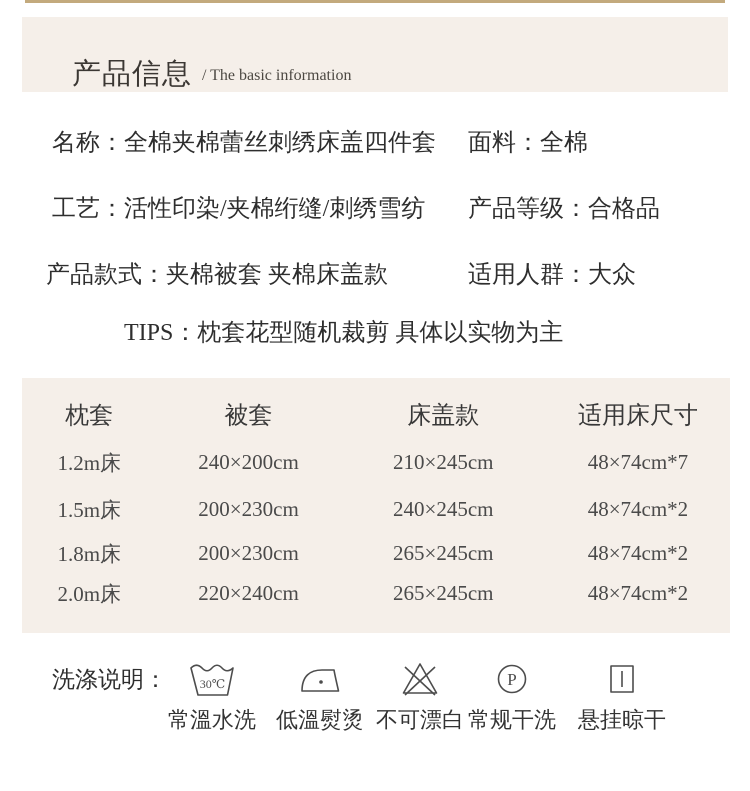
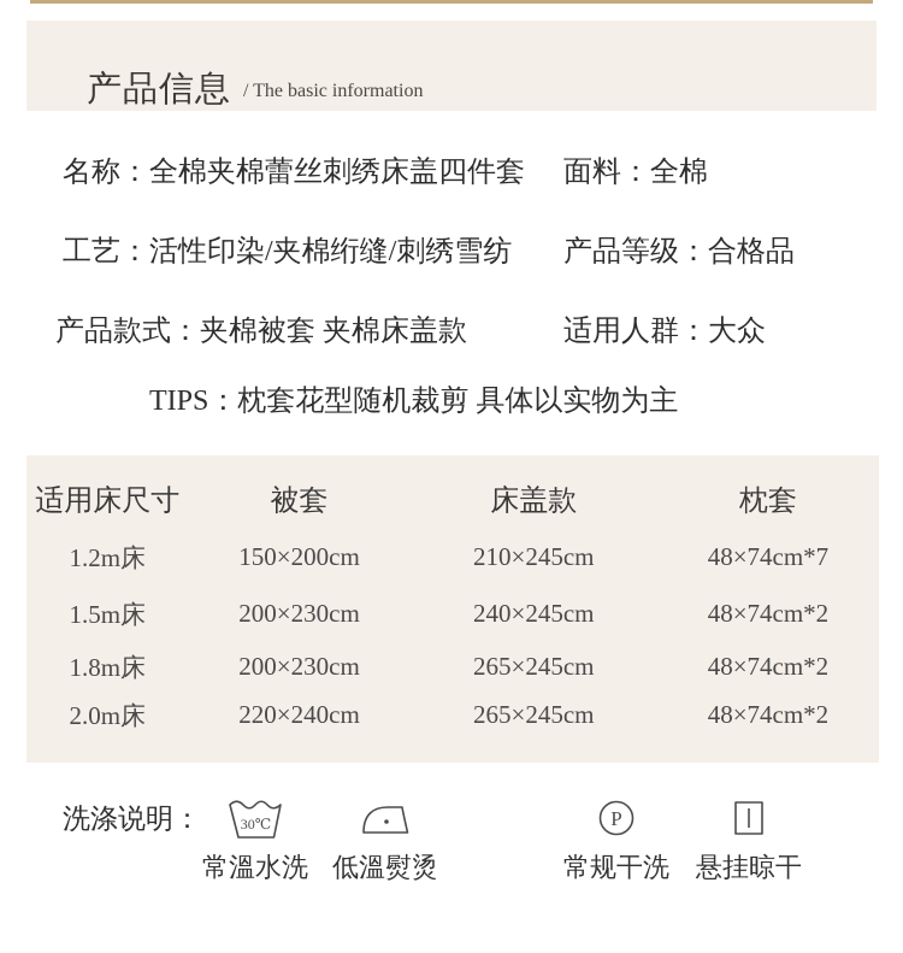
  产品信息
  / The basic information
  名称：全棉夹棉蕾丝刺绣床盖四件套
  面料：全棉
  工艺：活性印染/夹棉绗缝/刺绣雪纺
  产品等级：合格品
  产品款式：夹棉被套 夹棉床盖款
  适用人群：大众
  TIPS：枕套花型随机裁剪 具体以实物为主
- 枕套
+ 适用床尺寸
  被套
  床盖款
- 适用床尺寸
+ 枕套
  1.2m床
- 240×200cm
+ 150×200cm
  210×245cm
  48×74cm*7
  1.5m床
  200×230cm
  240×245cm
  48×74cm*2
  1.8m床
  200×230cm
  265×245cm
  48×74cm*2
  2.0m床
  220×240cm
  265×245cm
  48×74cm*2
  洗涤说明：
  30℃
  常溫水洗
  低溫熨烫
- 不可漂白
  P
  常规干洗
  悬挂晾干
